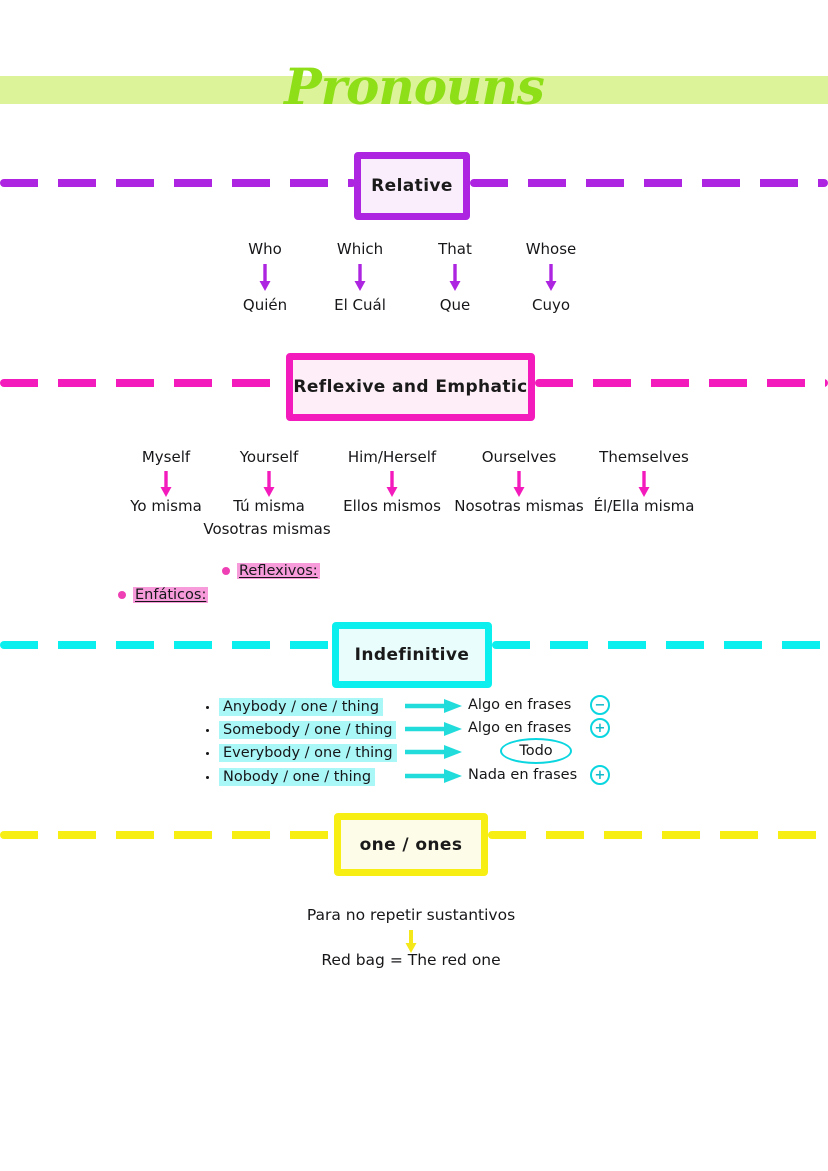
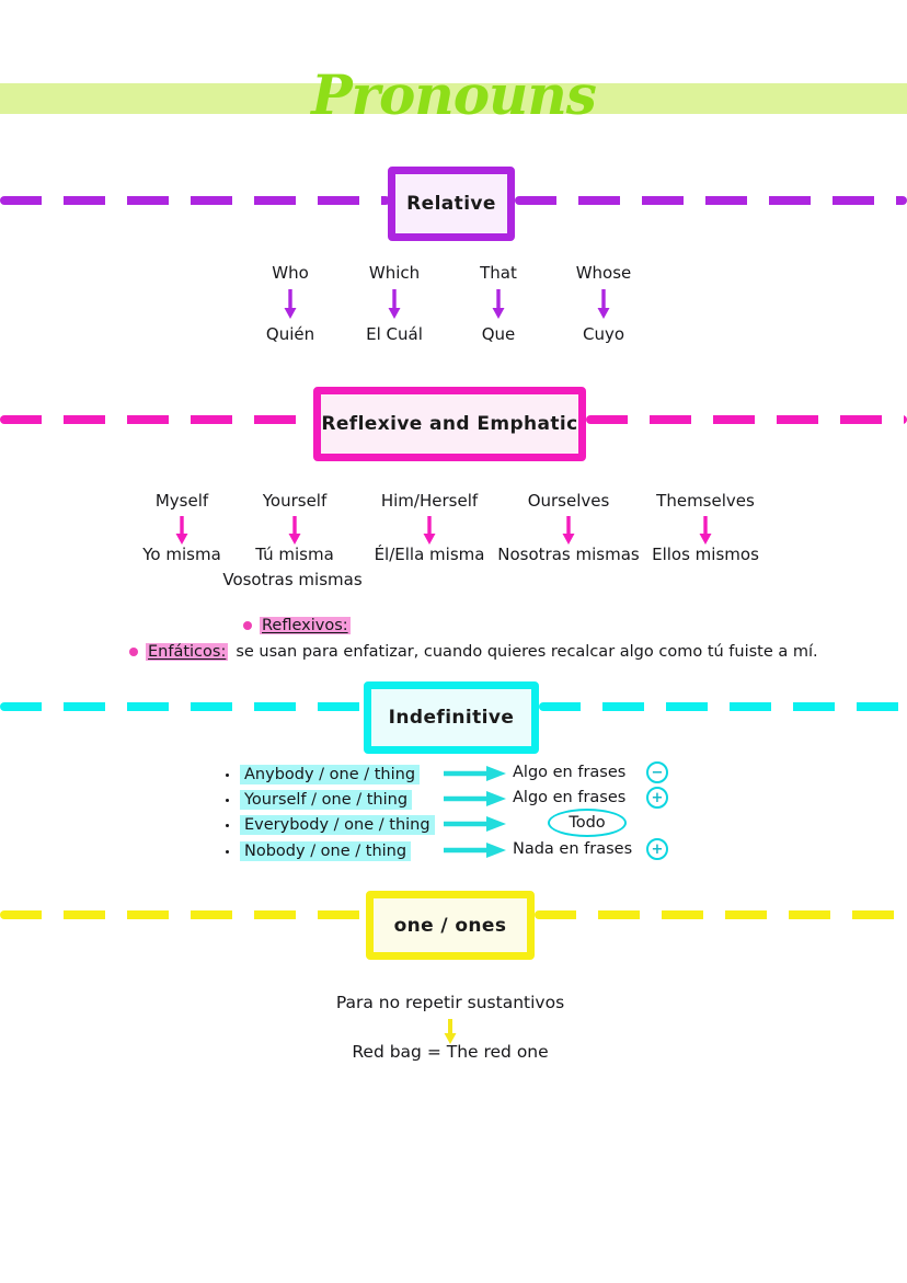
  Pronouns
  Relative
  Who
  Which
  That
  Whose
  Quién
  El Cuál
  Que
  Cuyo
  Reflexive and Emphatic
  Myself
  Yourself
  Him/Herself
  Ourselves
  Themselves
  Yo misma
  Tú misma
- Ellos mismos
+ Él/Ella misma
  Nosotras mismas
- Él/Ella misma
+ Ellos mismos
  Vosotras mismas
  Reflexivos:
  Enfáticos:
+ se usan para enfatizar, cuando quieres recalcar algo como tú fuiste a mí.
  Indefinitive
  Anybody / one / thing
- Somebody / one / thing
+ Yourself / one / thing
  Everybody / one / thing
  Nobody / one / thing
  Algo en frases
  Algo en frases
  Todo
  Nada en frases
  −
  +
  +
  one / ones
  Para no repetir sustantivos
  Red bag = The red one
